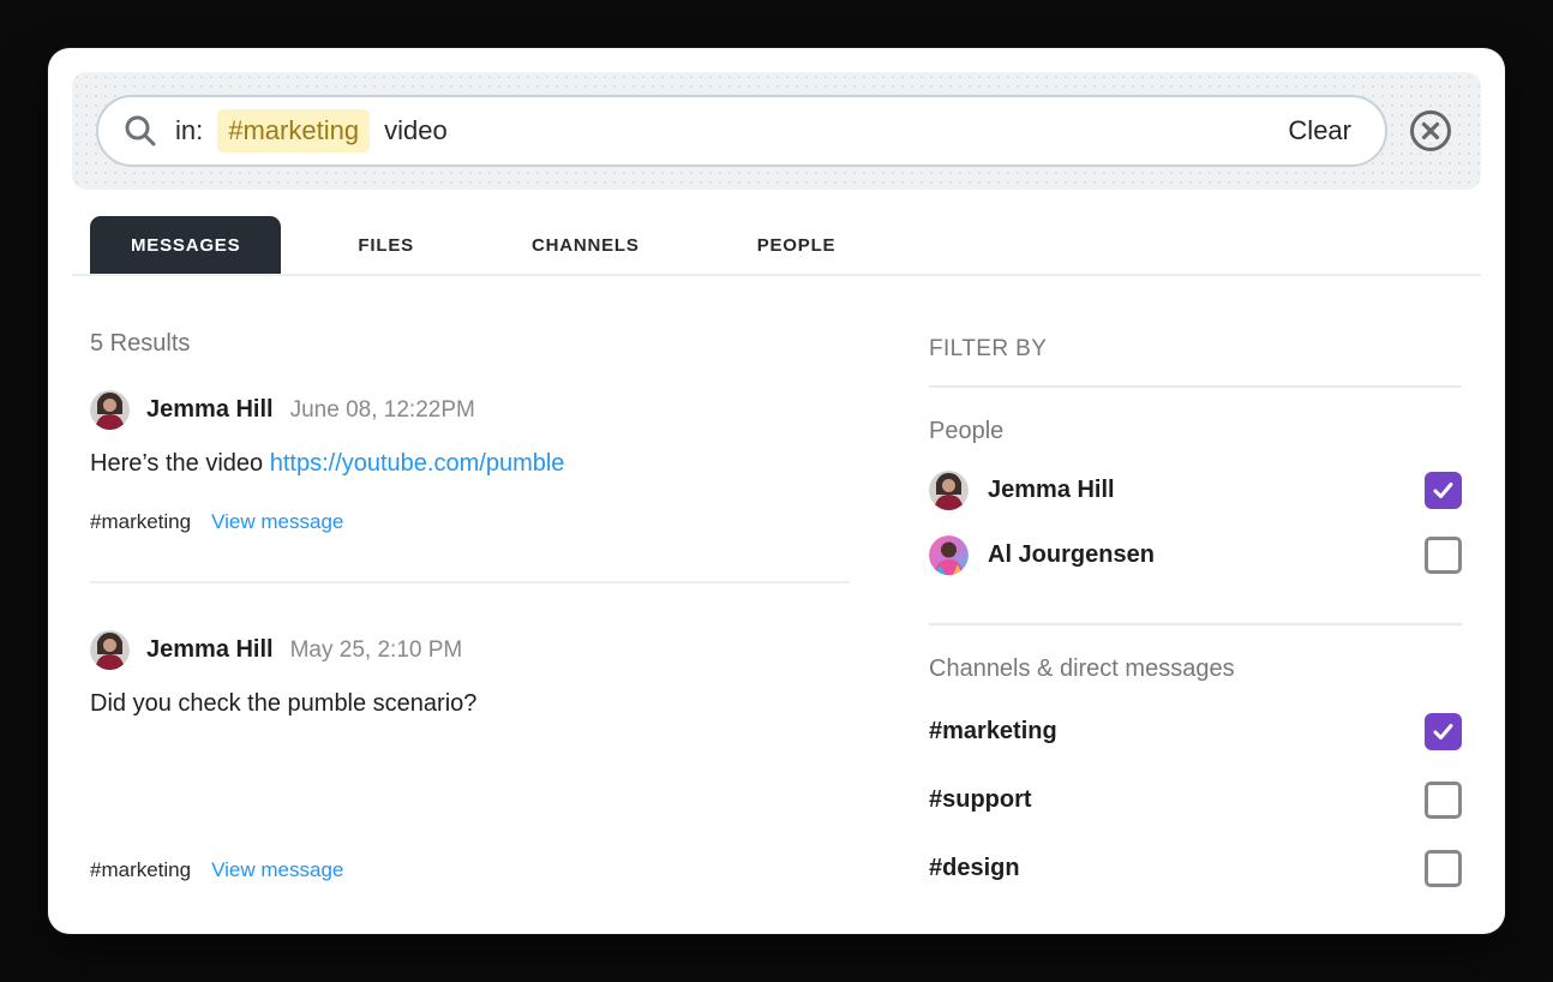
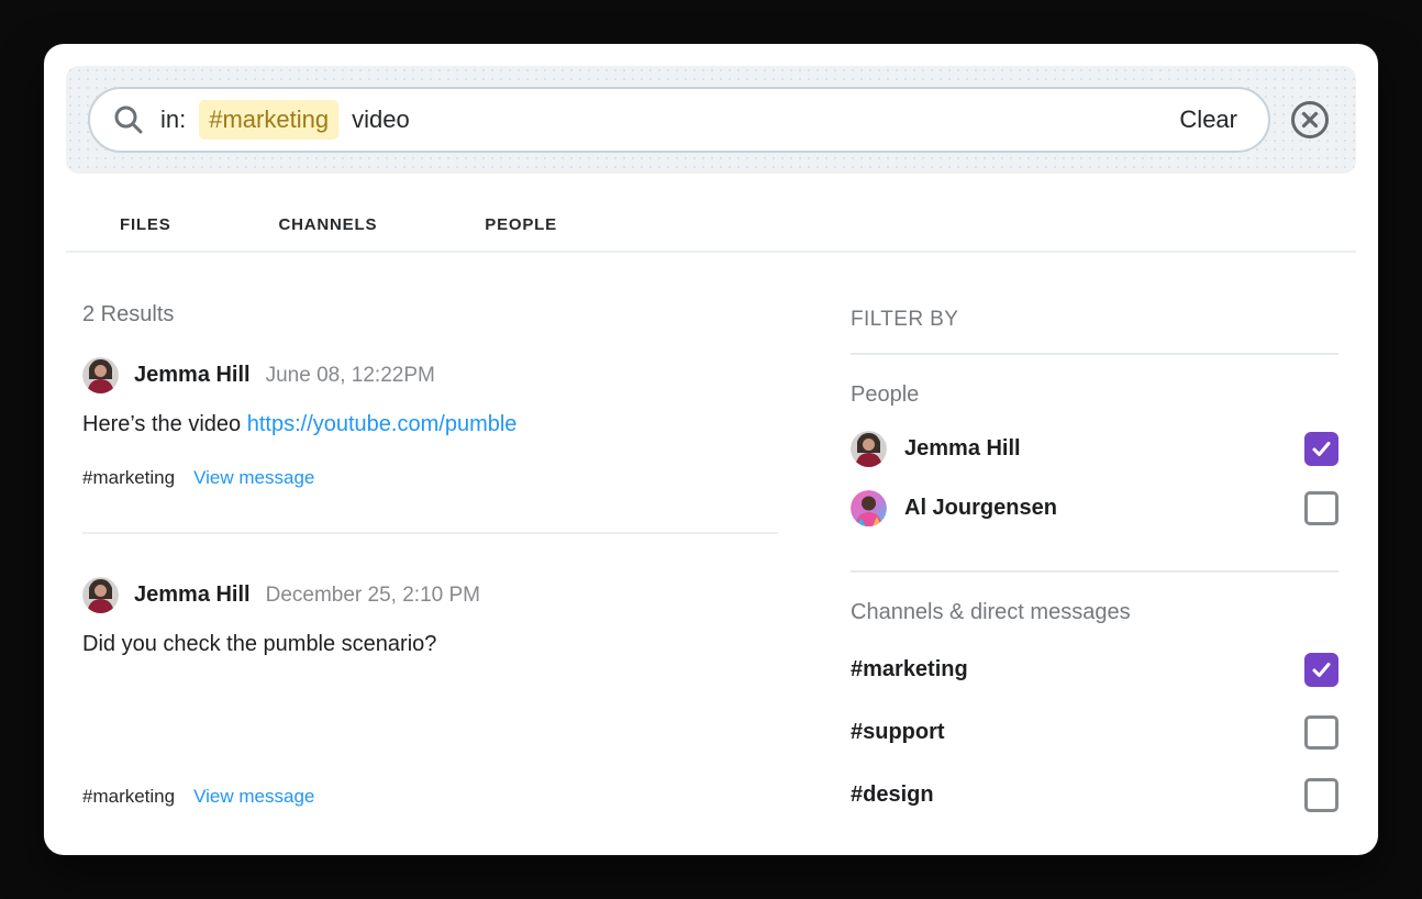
  in:
  #marketing
  video
  Clear
- MESSAGES
  FILES
  CHANNELS
  PEOPLE
- 5 Results
+ 2 Results
  Jemma Hill
  June 08, 12:22PM
  Here’s the video https://youtube.com/pumble
  #marketing
  View message
  Jemma Hill
- May 25, 2:10 PM
+ December 25, 2:10 PM
  Did you check the pumble scenario?
  #marketing
  View message
  FILTER BY
  People
  Jemma Hill
  Al Jourgensen
  Channels & direct messages
  #marketing
  #support
  #design
